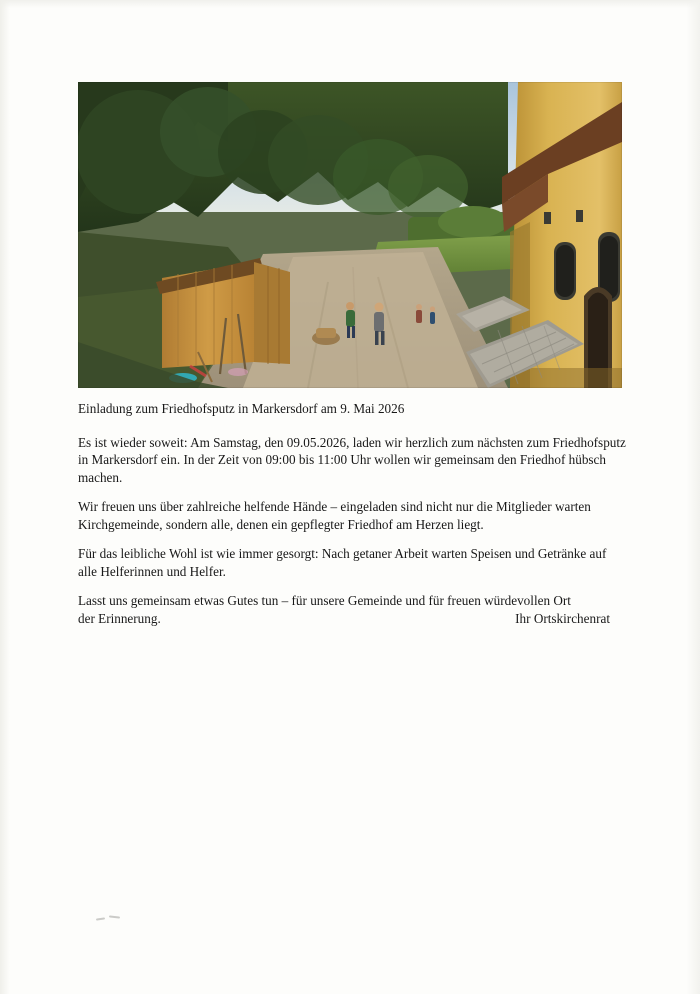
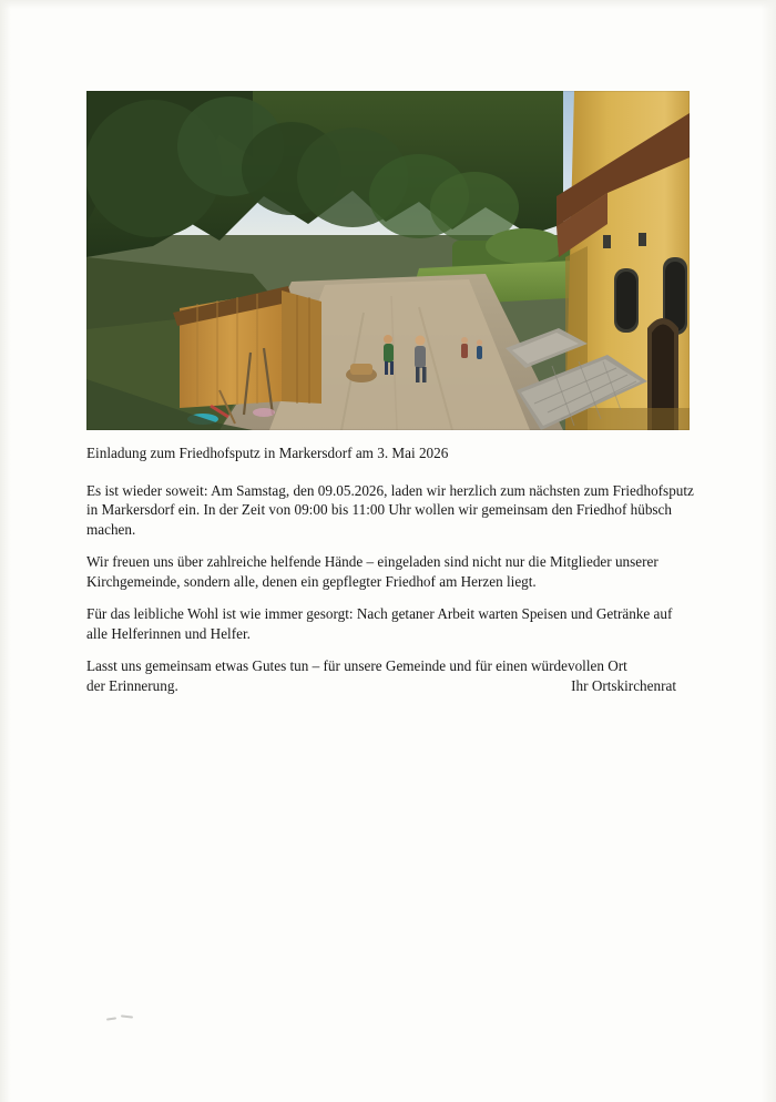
- Einladung zum Friedhofsputz in Markersdorf am 9. Mai 2026
+ Einladung zum Friedhofsputz in Markersdorf am 3. Mai 2026
  Es ist wieder soweit: Am Samstag, den 09.05.2026, laden wir herzlich zum nächsten zum Friedhofsputz in Markersdorf ein. In der Zeit von 09:00 bis 11:00 Uhr wollen wir gemeinsam den Friedhof hübsch machen.
- Wir freuen uns über zahlreiche helfende Hände – eingeladen sind nicht nur die Mitglieder warten Kirchgemeinde, sondern alle, denen ein gepflegter Friedhof am Herzen liegt.
+ Wir freuen uns über zahlreiche helfende Hände – eingeladen sind nicht nur die Mitglieder unserer Kirchgemeinde, sondern alle, denen ein gepflegter Friedhof am Herzen liegt.
  Für das leibliche Wohl ist wie immer gesorgt: Nach getaner Arbeit warten Speisen und Getränke auf alle Helferinnen und Helfer.
- Lasst uns gemeinsam etwas Gutes tun – für unsere Gemeinde und für freuen würdevollen Ort
+ Lasst uns gemeinsam etwas Gutes tun – für unsere Gemeinde und für einen würdevollen Ort
  der Erinnerung.
  Ihr Ortskirchenrat
